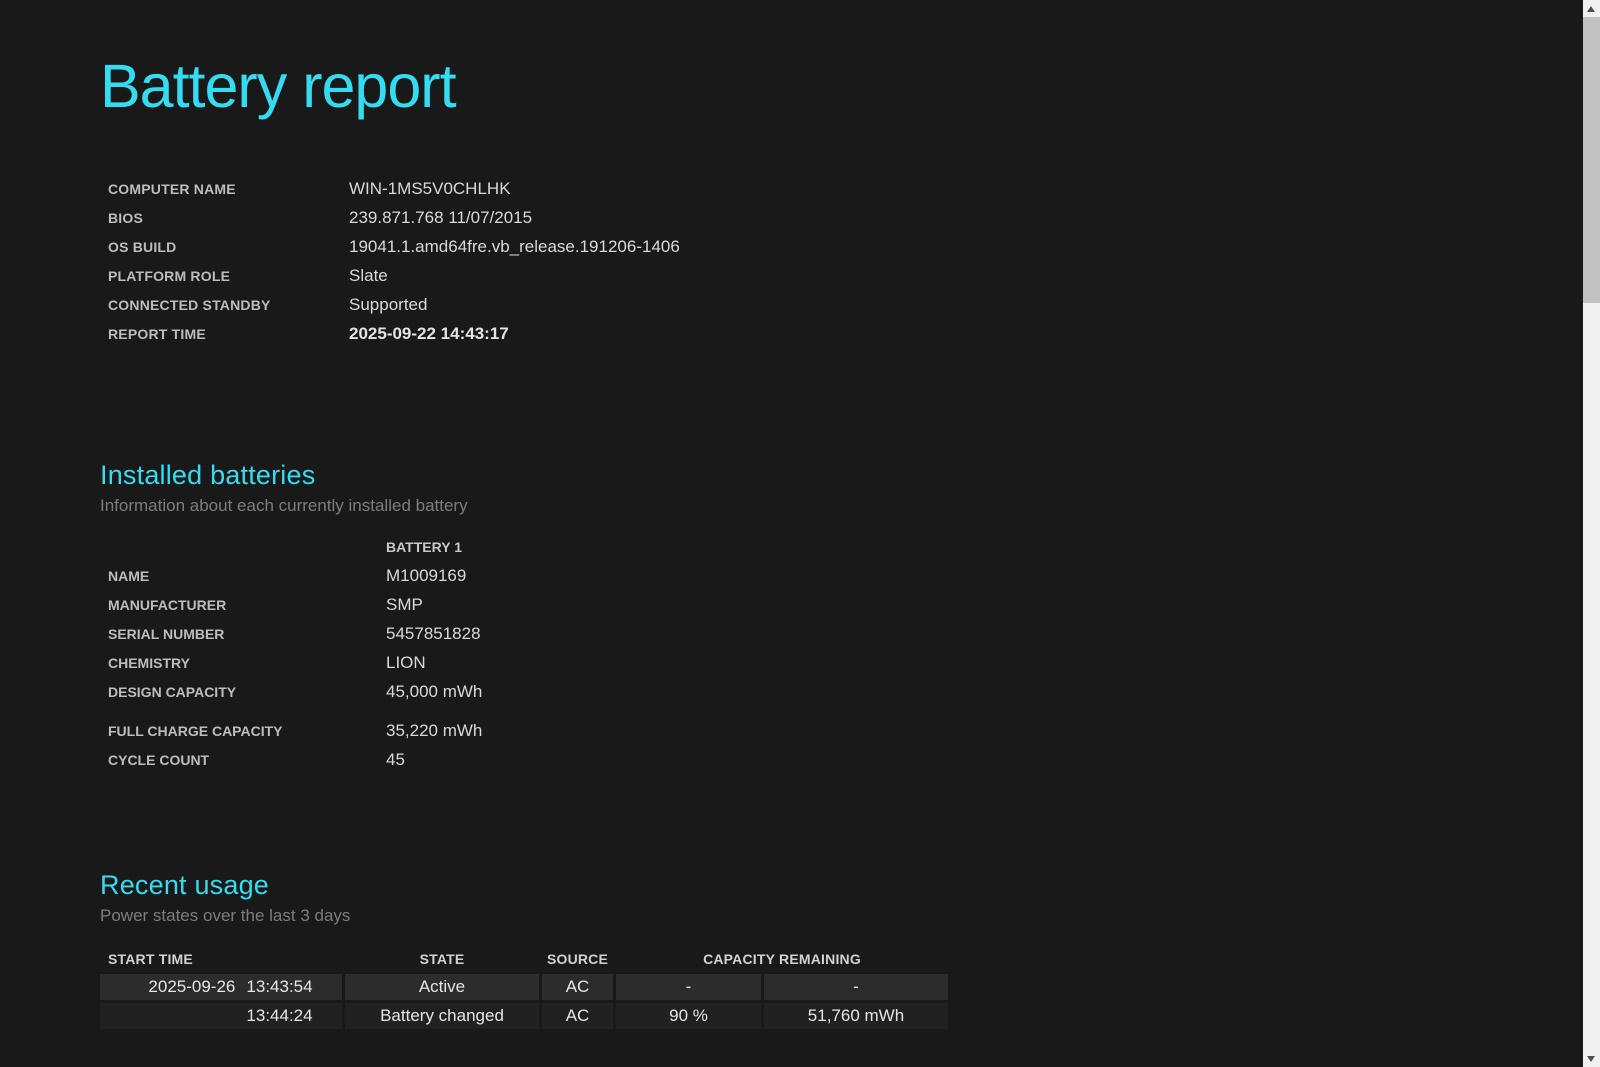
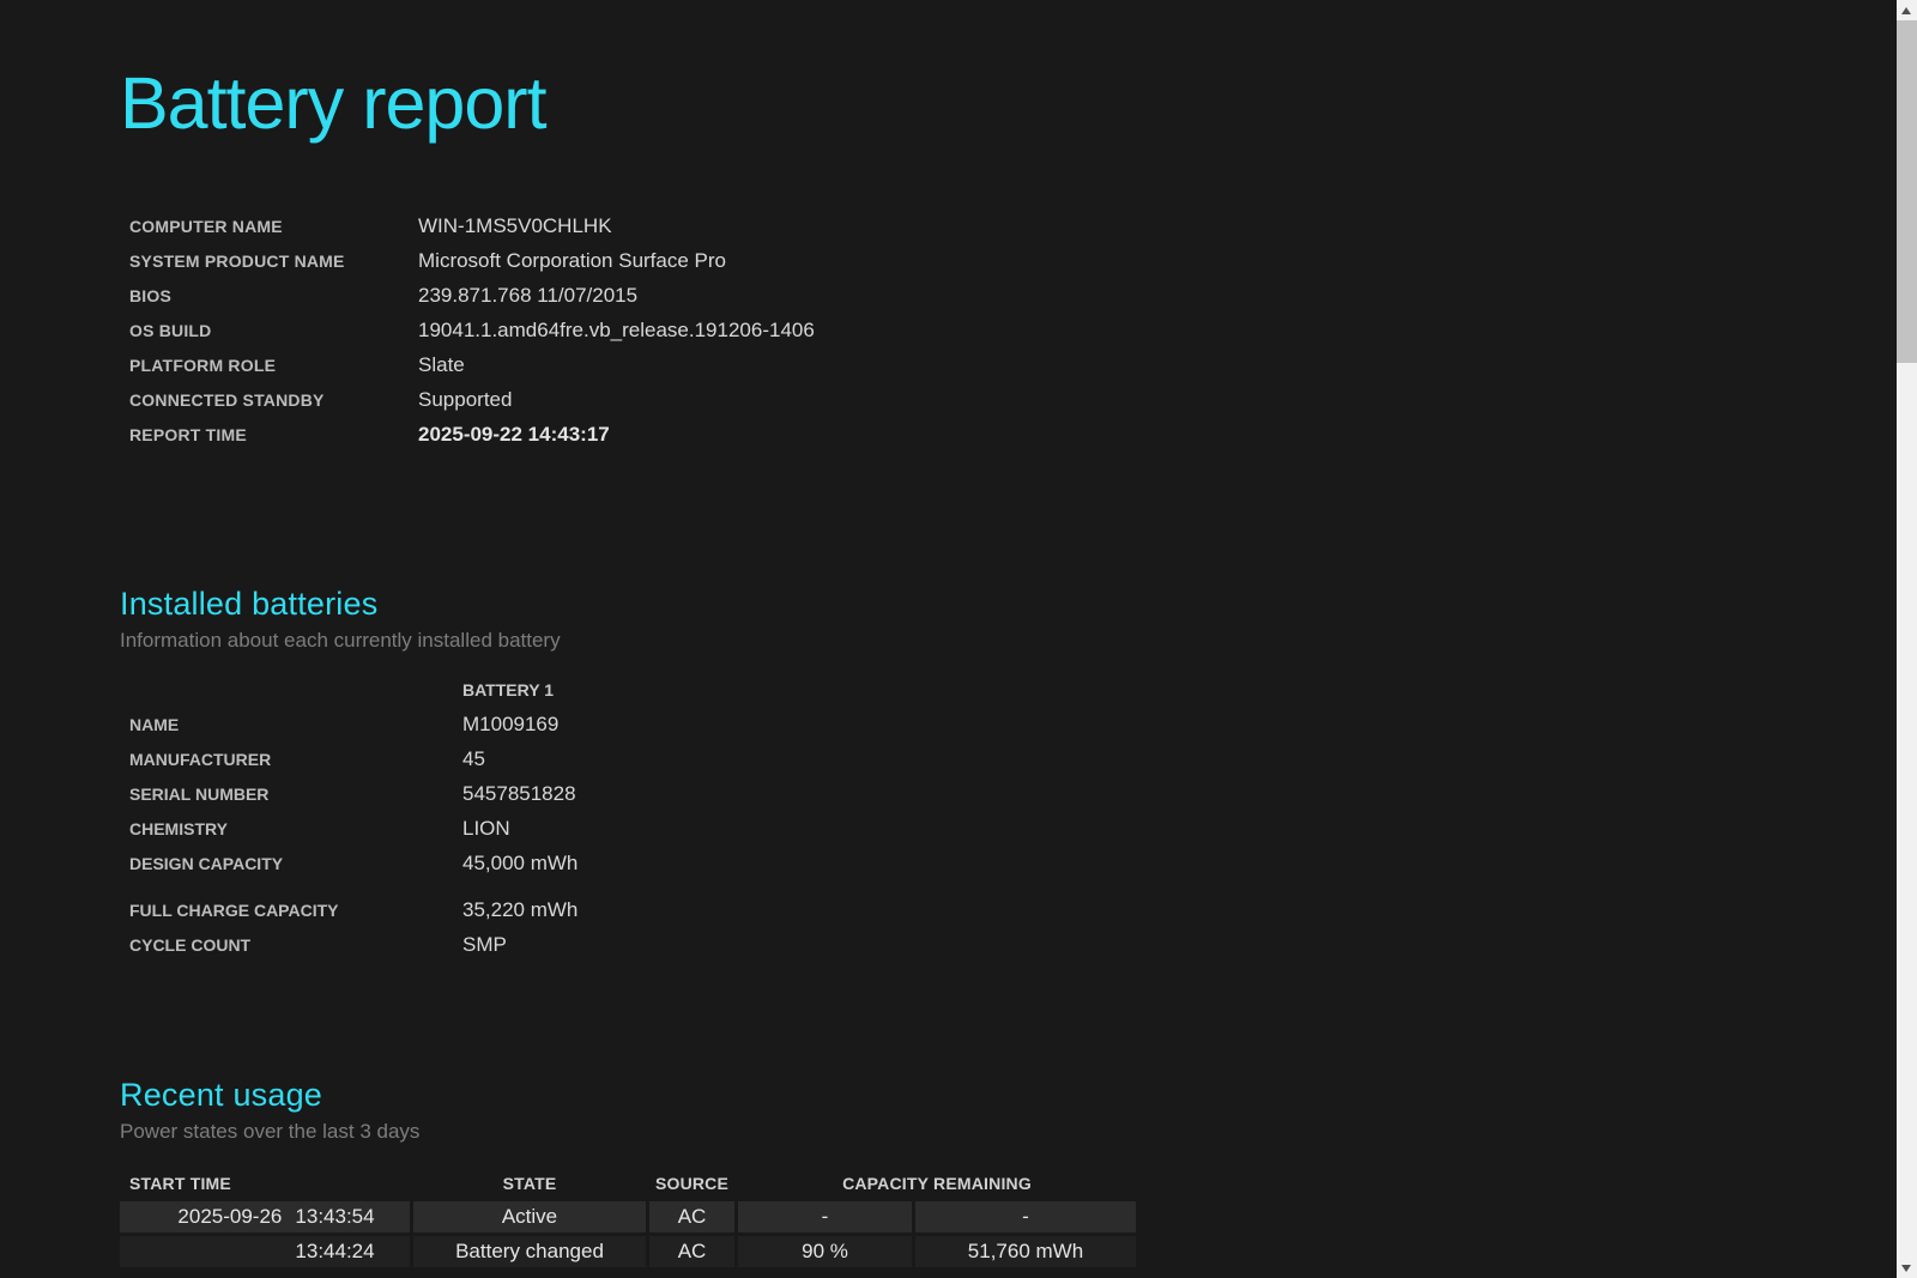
  Battery report
  COMPUTER NAME	WIN-1MS5V0CHLHK
+ SYSTEM PRODUCT NAME	Microsoft Corporation Surface Pro
  BIOS	239.871.768 11/07/2015
  OS BUILD	19041.1.amd64fre.vb_release.191206-1406
  PLATFORM ROLE	Slate
  CONNECTED STANDBY	Supported
  REPORT TIME	2025-09-22 14:43:17
  Installed batteries
  Information about each currently installed battery
  	BATTERY 1
  NAME	M1009169
- MANUFACTURER	SMP
+ MANUFACTURER	45
  SERIAL NUMBER	5457851828
  CHEMISTRY	LION
  DESIGN CAPACITY	45,000 mWh
  FULL CHARGE CAPACITY	35,220 mWh
- CYCLE COUNT	45
+ CYCLE COUNT	SMP
  Recent usage
  Power states over the last 3 days
  START TIME	STATE	SOURCE	CAPACITY REMAINING
  2025-09-26 13:43:54	Active	AC	-	-
  13:44:24	Battery changed	AC	90 %	51,760 mWh
